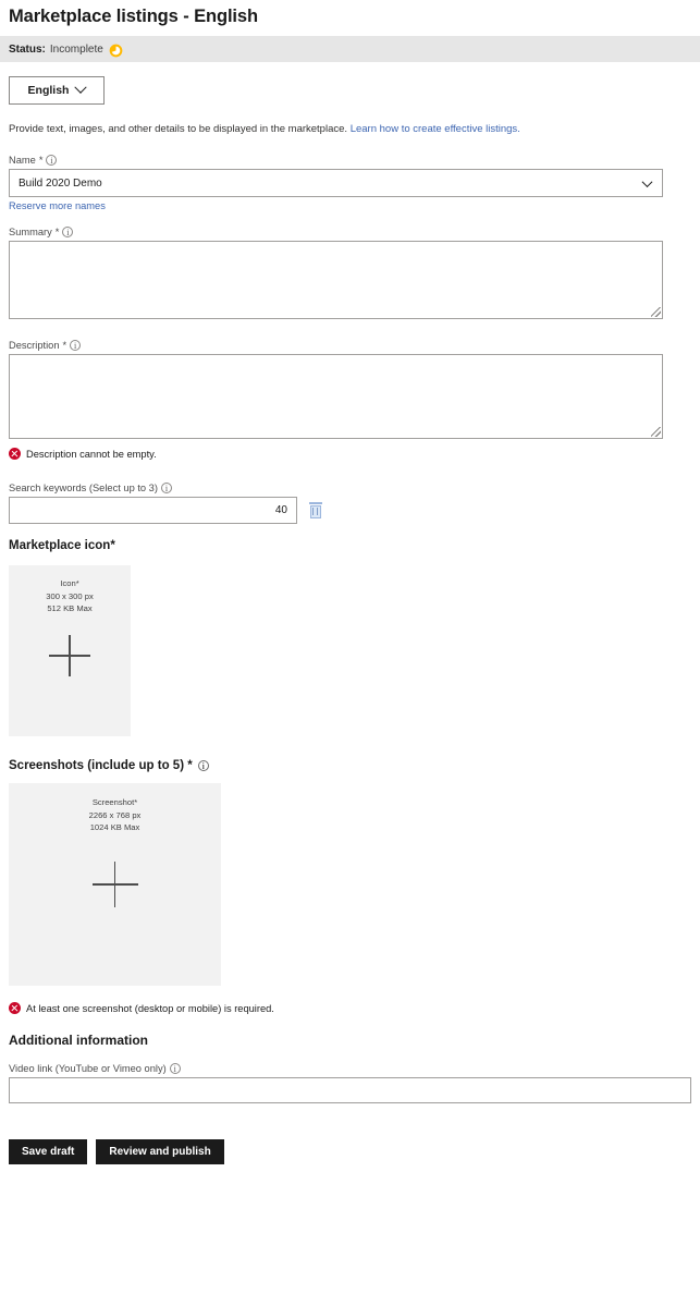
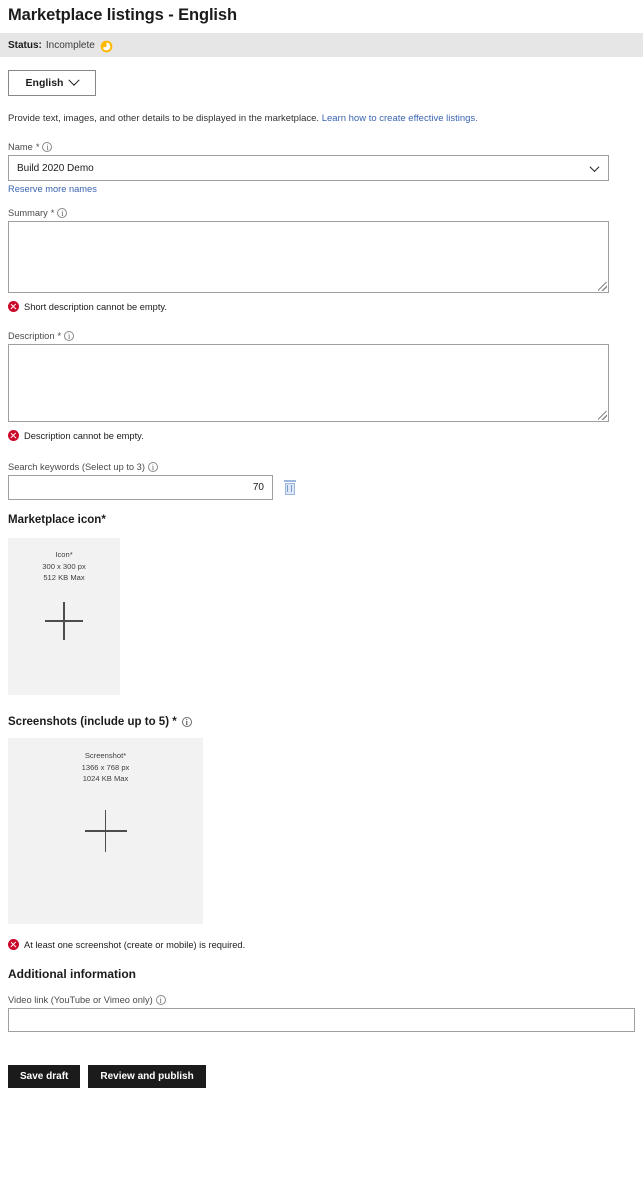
  Marketplace listings - English
  Status:
  Incomplete
  English
  Provide text, images, and other details to be displayed in the marketplace. Learn how to create effective listings.
  Name
  *
  Build 2020 Demo
  Reserve more names
  Summary
  *
+ Short description cannot be empty.
  Description
  *
  Description cannot be empty.
  Search keywords (Select up to 3)
- 40
+ 70
  Marketplace icon*
  Icon*
  300 x 300 px
  512 KB Max
  Screenshots (include up to 5) *
  Screenshot*
- 2266 x 768 px
+ 1366 x 768 px
  1024 KB Max
- At least one screenshot (desktop or mobile) is required.
+ At least one screenshot (create or mobile) is required.
  Additional information
  Video link (YouTube or Vimeo only)
  Save draft
  Review and publish
